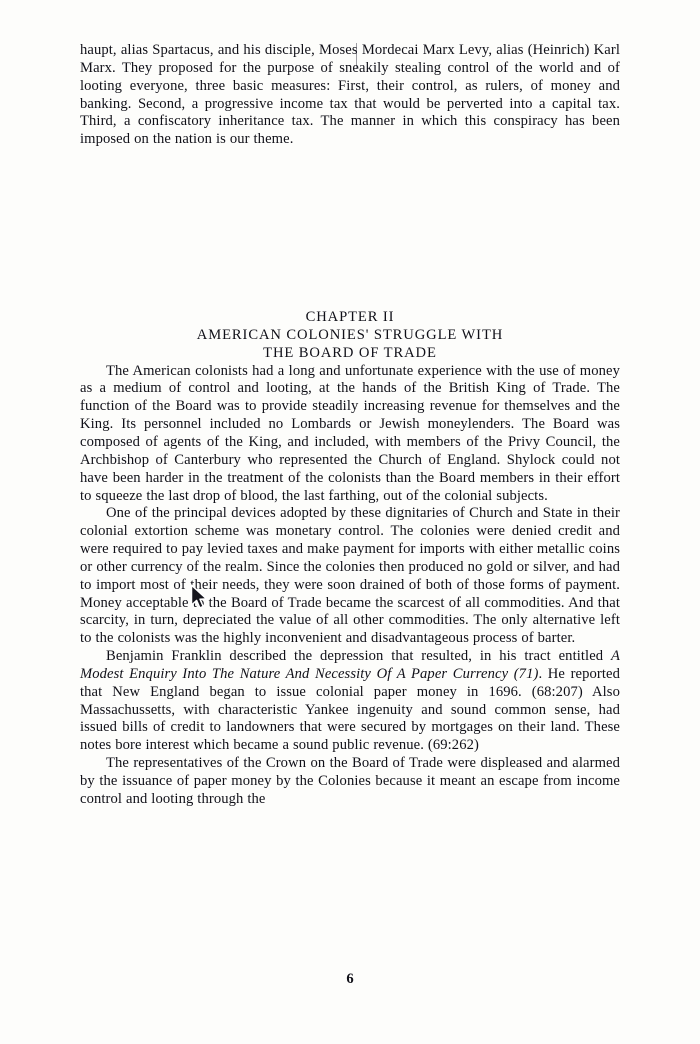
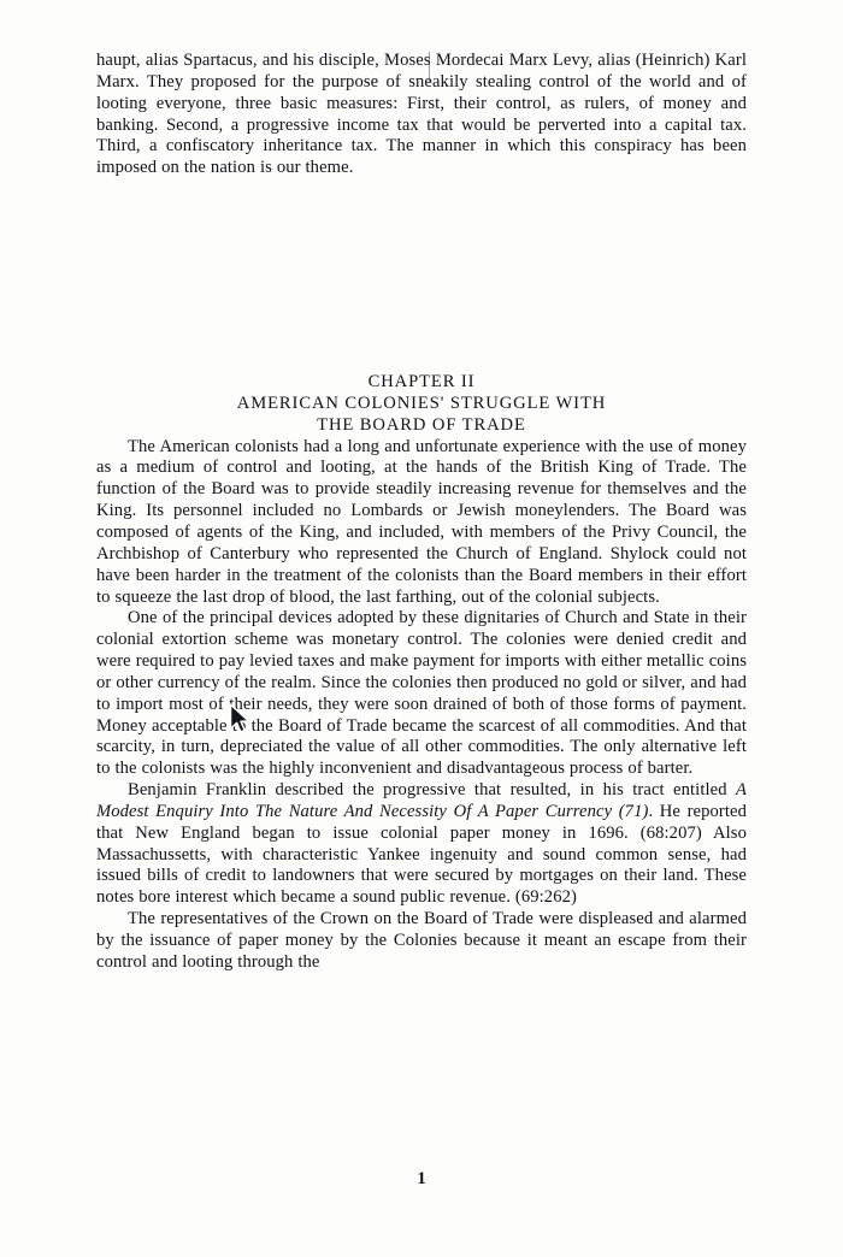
  haupt, alias Spartacus, and his disciple, Moses Mordecai Marx Levy, alias (Heinrich) Karl Marx. They proposed for the purpose of sneakily stealing control of the world and of looting everyone, three basic measures: First, their control, as rulers, of money and banking. Second, a progressive income tax that would be perverted into a capital tax. Third, a confiscatory inheritance tax. The manner in which this conspiracy has been imposed on the nation is our theme.
  CHAPTER II
  AMERICAN COLONIES' STRUGGLE WITH
  THE BOARD OF TRADE
  The American colonists had a long and unfortunate experience with the use of money as a medium of control and looting, at the hands of the British King of Trade. The function of the Board was to provide steadily increasing revenue for themselves and the King. Its personnel included no Lombards or Jewish moneylenders. The Board was composed of agents of the King, and included, with members of the Privy Council, the Archbishop of Canterbury who represented the Church of England. Shylock could not have been harder in the treatment of the colonists than the Board members in their effort to squeeze the last drop of blood, the last farthing, out of the colonial subjects.
  One of the principal devices adopted by these dignitaries of Church and State in their colonial extortion scheme was monetary control. The colonies were denied credit and were required to pay levied taxes and make payment for imports with either metallic coins or other currency of the realm. Since the colonies then produced no gold or silver, and had to import most of their needs, they were soon drained of both of those forms of payment. Money acceptable the Board of Trade became the scarcest of all commodities. And that scarcity, in turn, depreciated the value of all other commodities. The only alternative left to the colonists was the highly inconvenient and disadvantageous process of barter.
- Benjamin Franklin described the depression that resulted, in his tract entitled A Modest Enquiry Into The Nature And Necessity Of A Paper Currency (71). He reported that New England began to issue colonial paper money in 1696. (68:207) Also Massachussetts, with characteristic Yankee ingenuity and sound common sense, had issued bills of credit to landowners that were secured by mortgages on their land. These notes bore interest which became a sound public revenue. (69:262)
+ Benjamin Franklin described the progressive that resulted, in his tract entitled A Modest Enquiry Into The Nature And Necessity Of A Paper Currency (71). He reported that New England began to issue colonial paper money in 1696. (68:207) Also Massachussetts, with characteristic Yankee ingenuity and sound common sense, had issued bills of credit to landowners that were secured by mortgages on their land. These notes bore interest which became a sound public revenue. (69:262)
- The representatives of the Crown on the Board of Trade were displeased and alarmed by the issuance of paper money by the Colonies because it meant an escape from income control and looting through the
+ The representatives of the Crown on the Board of Trade were displeased and alarmed by the issuance of paper money by the Colonies because it meant an escape from their control and looting through the
- 6
+ 1
